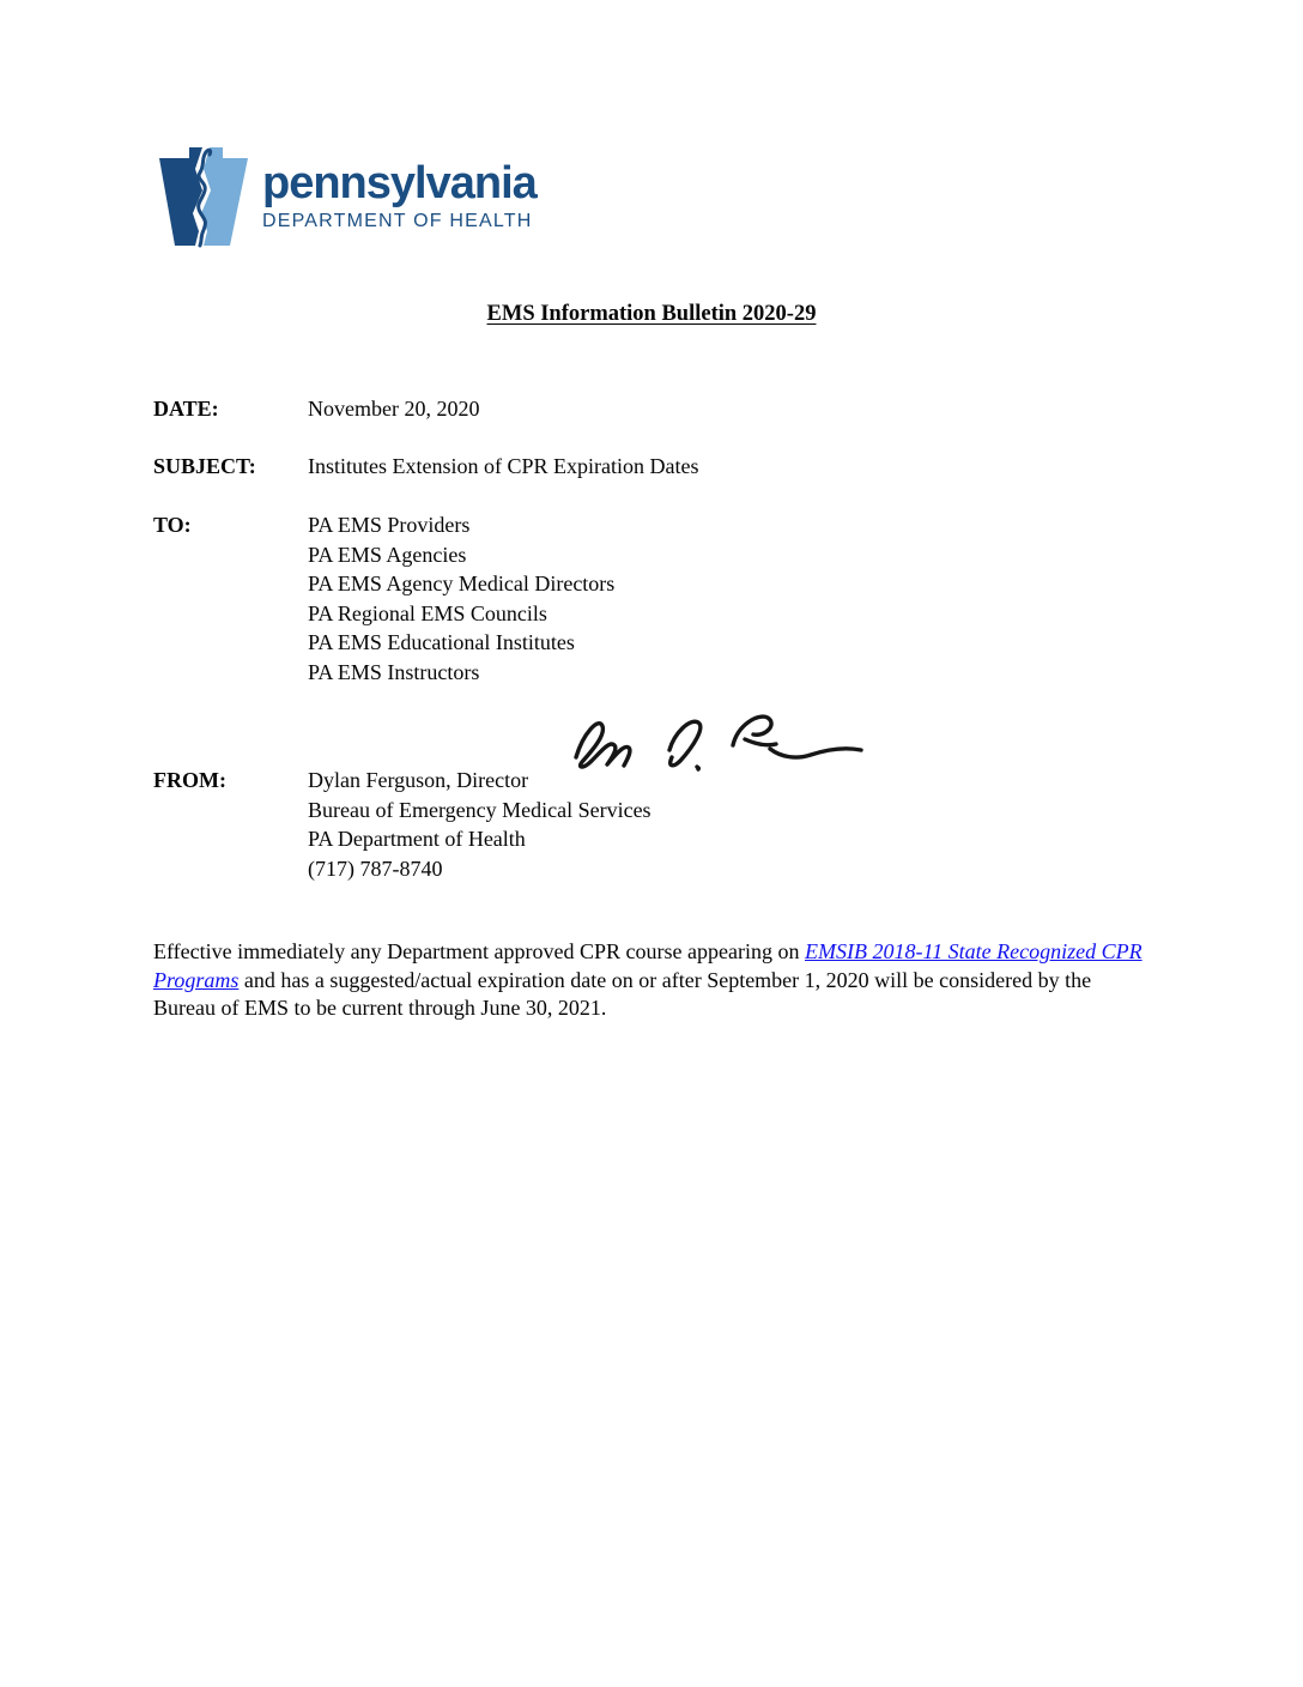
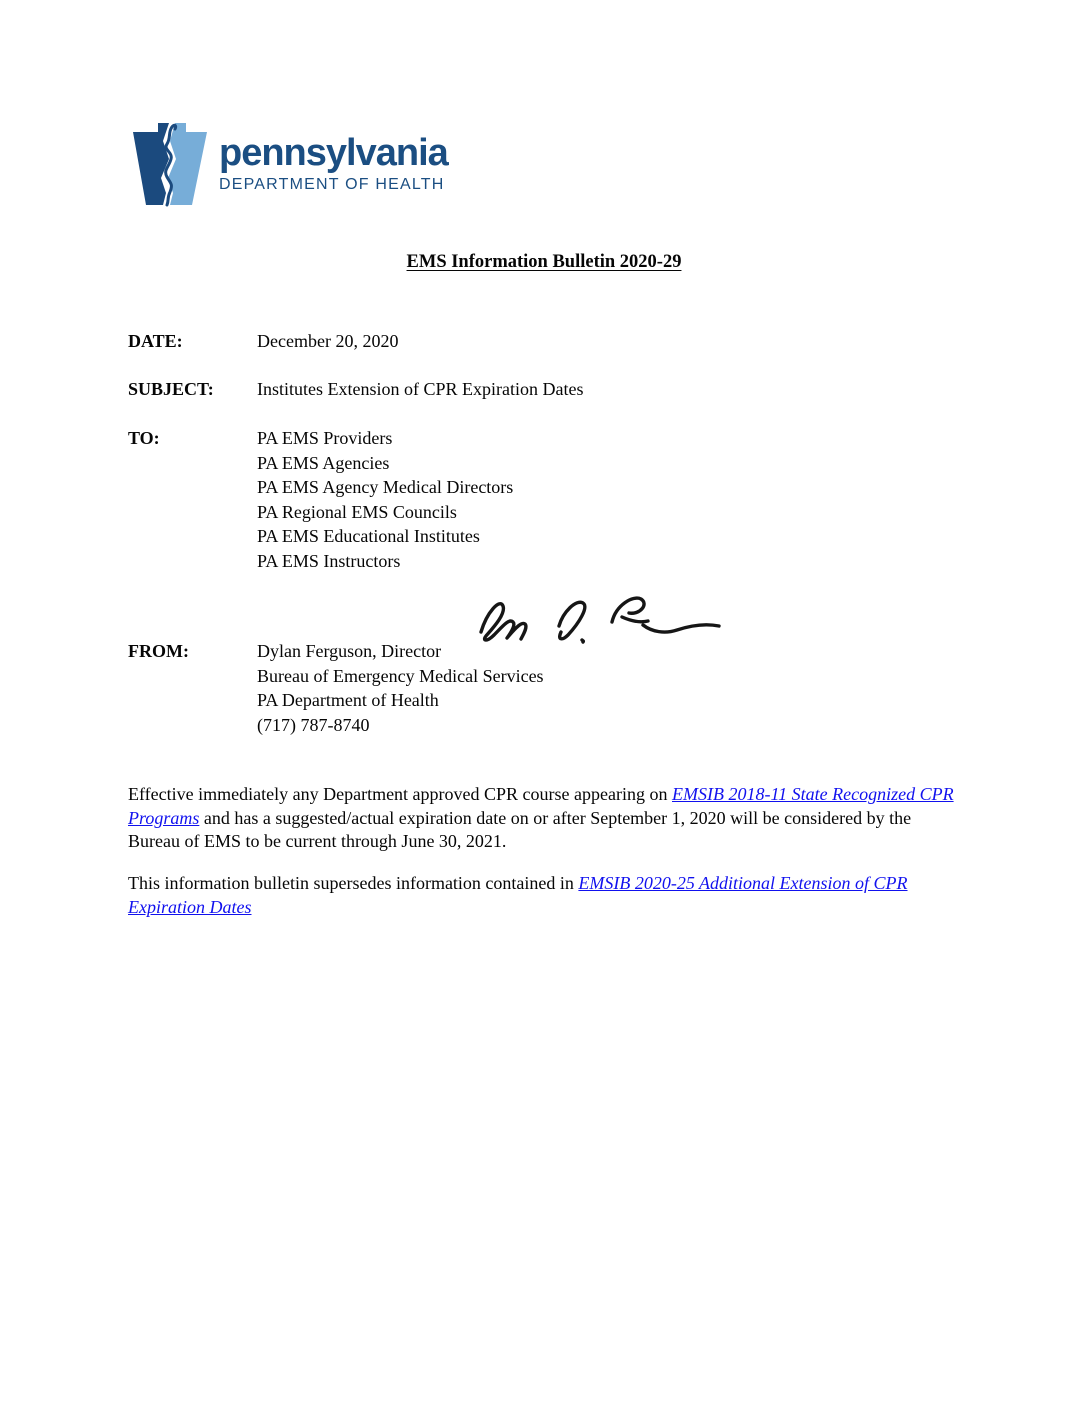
  pennsylvania
  DEPARTMENT OF HEALTH
  EMS Information Bulletin 2020-29
  DATE:
- November 20, 2020
+ December 20, 2020
  SUBJECT:
  Institutes Extension of CPR Expiration Dates
  TO:
  PA EMS Providers
  PA EMS Agencies
  PA EMS Agency Medical Directors
  PA Regional EMS Councils
  PA EMS Educational Institutes
  PA EMS Instructors
  FROM:
  Dylan Ferguson, Director
  Bureau of Emergency Medical Services
  PA Department of Health
  (717) 787-8740
  Effective immediately any Department approved CPR course appearing on EMSIB 2018-11 State Recognized CPR Programs and has a suggested/actual expiration date on or after September 1, 2020 will be considered by the Bureau of EMS to be current through June 30, 2021.
+ This information bulletin supersedes information contained in EMSIB 2020-25 Additional Extension of CPR Expiration Dates
